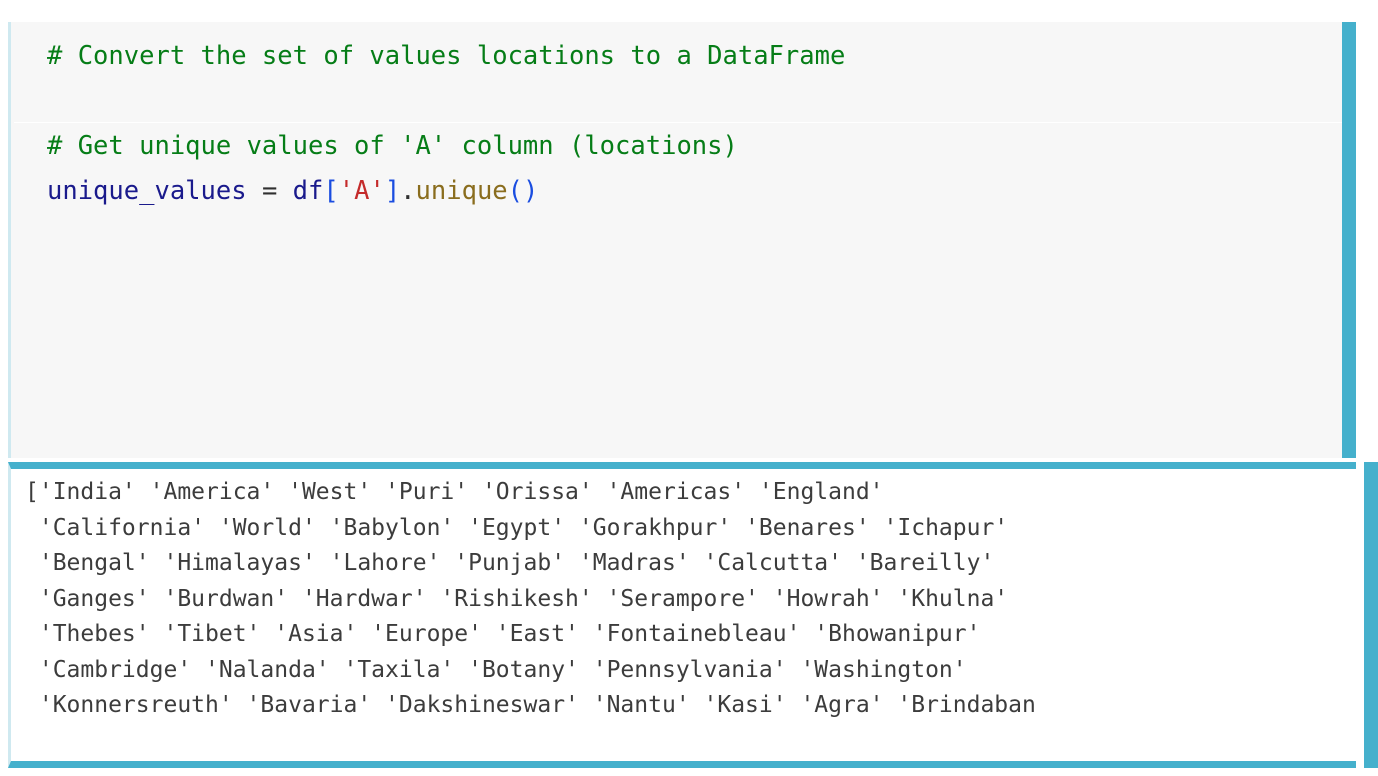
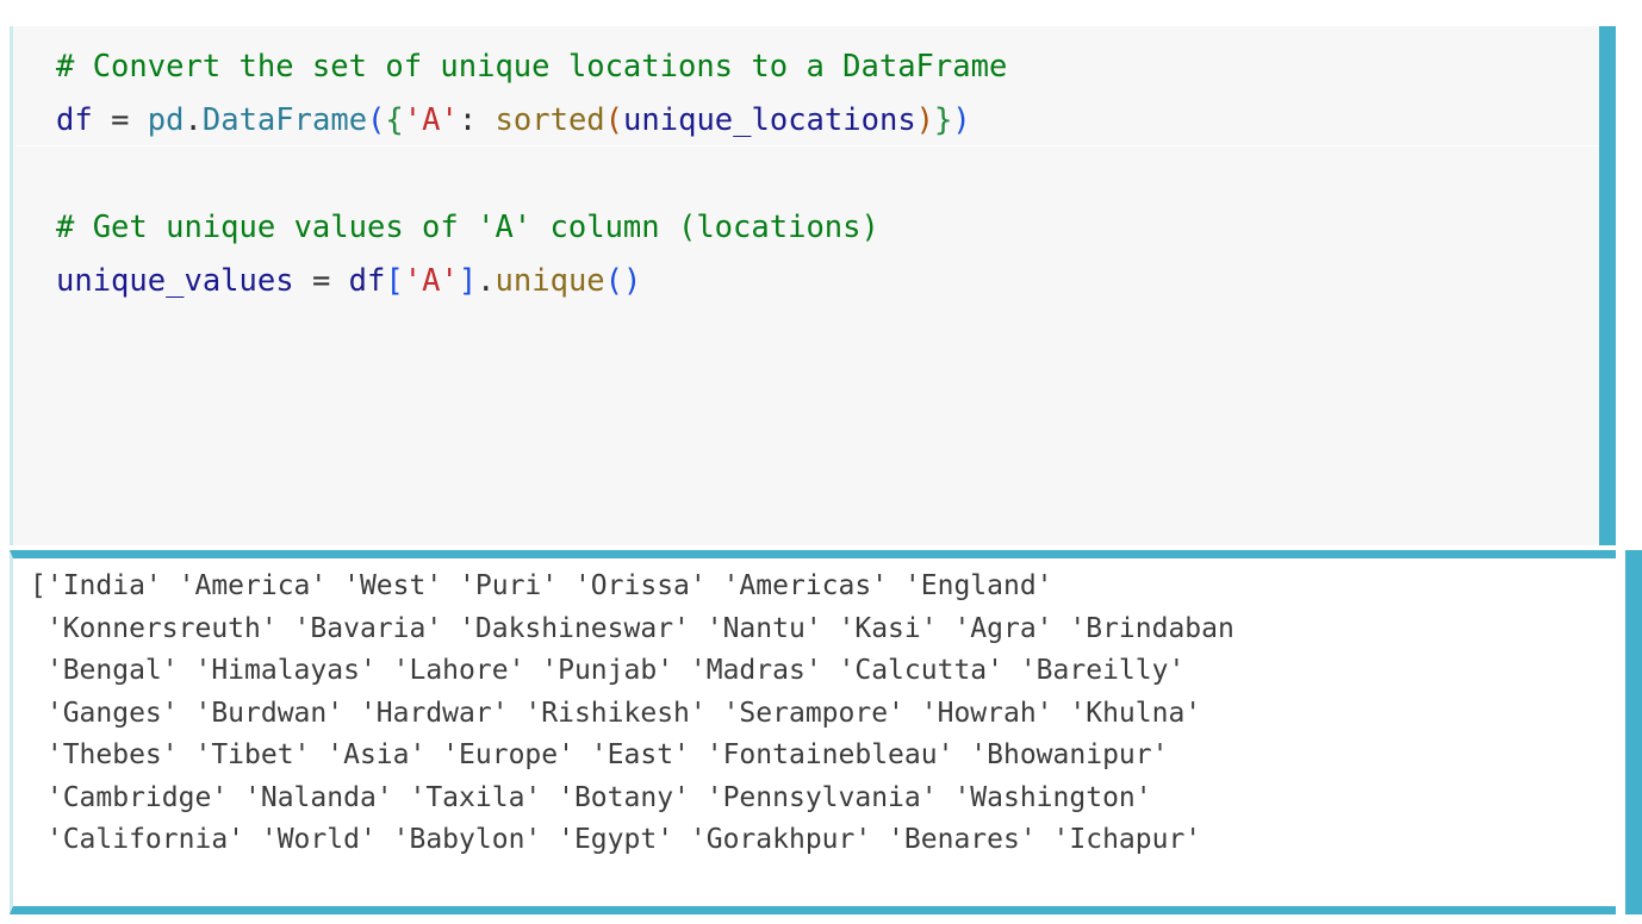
- # Convert the set of values locations to a DataFrame
+ # Convert the set of unique locations to a DataFrame
+ df = pd.DataFrame({'A': sorted(unique_locations)})
  # Get unique values of 'A' column (locations)
  unique_values = df['A'].unique()
  ['India' 'America' 'West' 'Puri' 'Orissa' 'Americas' 'England'
- 'California' 'World' 'Babylon' 'Egypt' 'Gorakhpur' 'Benares' 'Ichapur'
+ 'Konnersreuth' 'Bavaria' 'Dakshineswar' 'Nantu' 'Kasi' 'Agra' 'Brindaban
  'Bengal' 'Himalayas' 'Lahore' 'Punjab' 'Madras' 'Calcutta' 'Bareilly'
  'Ganges' 'Burdwan' 'Hardwar' 'Rishikesh' 'Serampore' 'Howrah' 'Khulna'
  'Thebes' 'Tibet' 'Asia' 'Europe' 'East' 'Fontainebleau' 'Bhowanipur'
  'Cambridge' 'Nalanda' 'Taxila' 'Botany' 'Pennsylvania' 'Washington'
- 'Konnersreuth' 'Bavaria' 'Dakshineswar' 'Nantu' 'Kasi' 'Agra' 'Brindaban
+ 'California' 'World' 'Babylon' 'Egypt' 'Gorakhpur' 'Benares' 'Ichapur'
